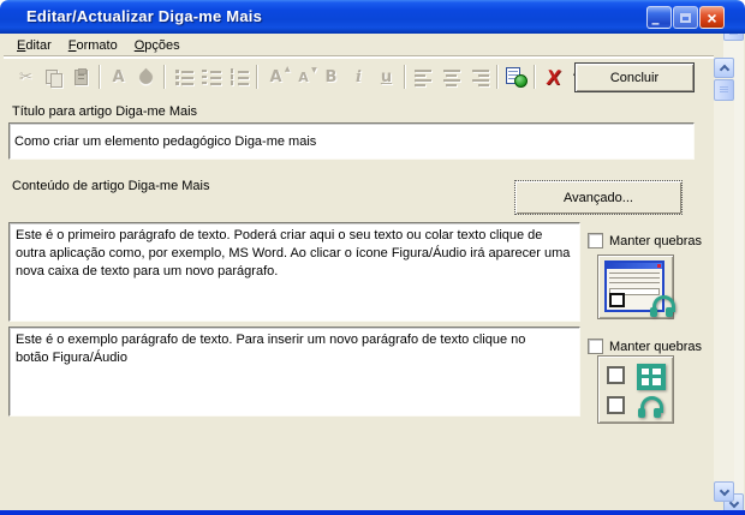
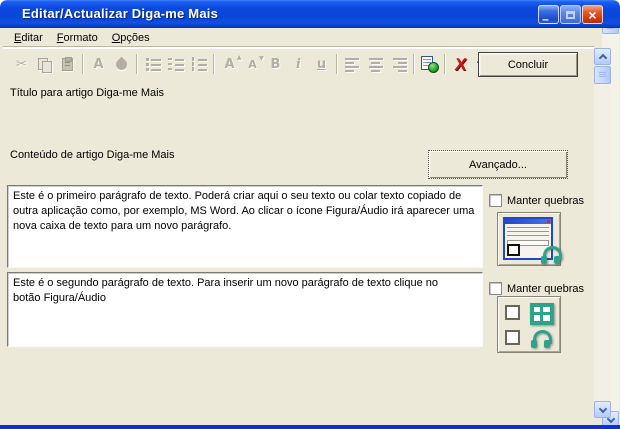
  Editar/Actualizar Diga-me Mais
  –
  ×
  Editar
  Formato
  Opções
  ✂
  A
  A
  A
  B
  i
  u
  Concluir
  Título para artigo Diga-me Mais
- Como criar um elemento pedagógico Diga-me mais
  Conteúdo de artigo Diga-me Mais
  Avançado...
- Este é o primeiro parágrafo de texto. Poderá criar aqui o seu texto ou colar texto clique de outra aplicação como, por exemplo, MS Word. Ao clicar o ícone Figura/Áudio irá aparecer uma nova caixa de texto para um novo parágrafo.
+ Este é o primeiro parágrafo de texto. Poderá criar aqui o seu texto ou colar texto copiado de outra aplicação como, por exemplo, MS Word. Ao clicar o ícone Figura/Áudio irá aparecer uma nova caixa de texto para um novo parágrafo.
  Manter quebras
- Este é o exemplo parágrafo de texto. Para inserir um novo parágrafo de texto clique no botão Figura/Áudio
+ Este é o segundo parágrafo de texto. Para inserir um novo parágrafo de texto clique no botão Figura/Áudio
  Manter quebras
